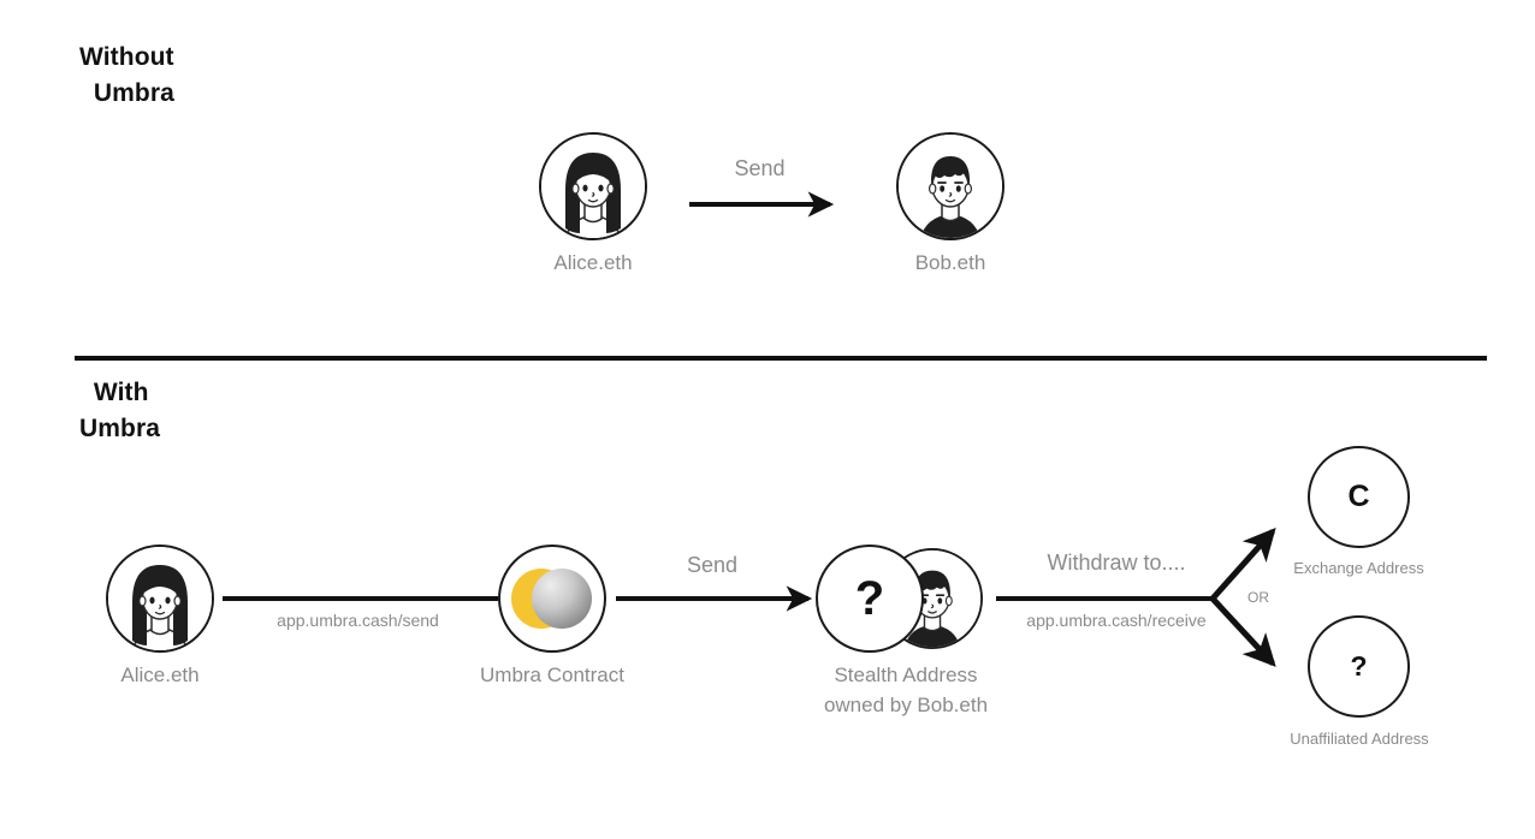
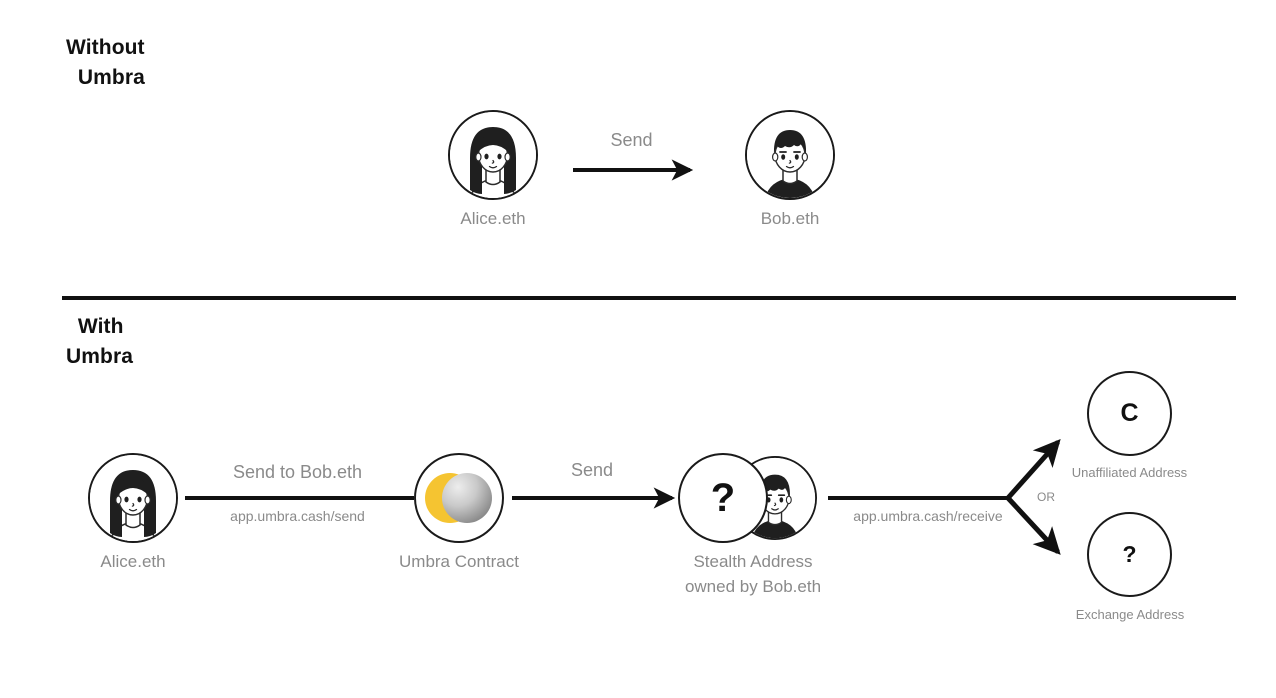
  Without
  Umbra
  With
  Umbra
  Alice.eth
  Send
  Bob.eth
  Alice.eth
+ Send to Bob.eth
  app.umbra.cash/send
  Umbra Contract
  Send
  ?
  Stealth Address
  owned by Bob.eth
- Withdraw to....
  app.umbra.cash/receive
  OR
  C
- Exchange Address
+ Unaffiliated Address
  ?
- Unaffiliated Address
+ Exchange Address
